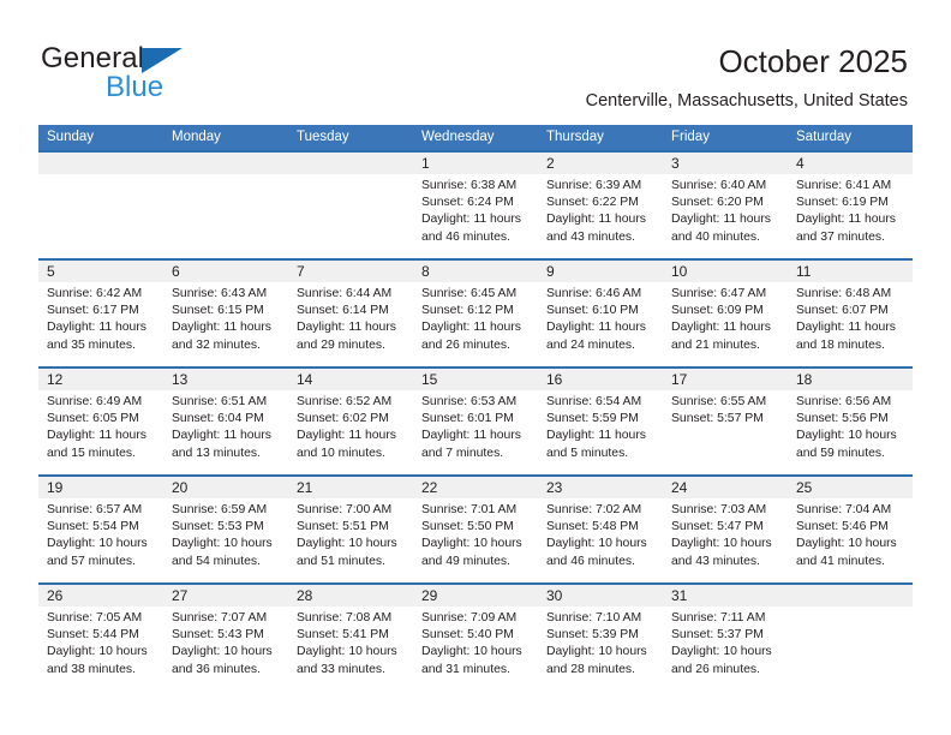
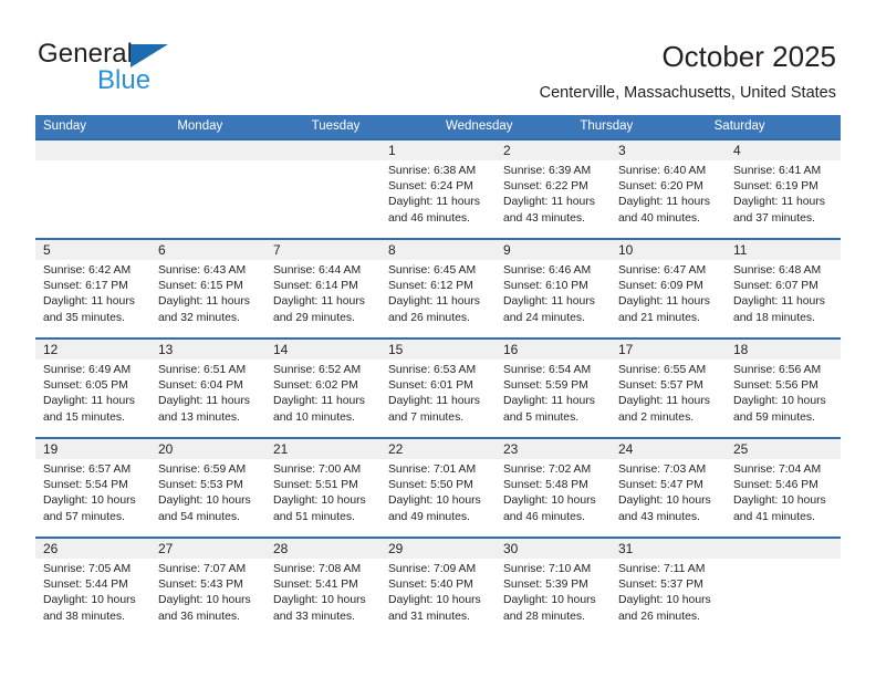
  General
  Blue
  October 2025
  Centerville, Massachusetts, United States
  Sunday
  Monday
  Tuesday
  Wednesday
  Thursday
- Friday
  Saturday
  1
  Sunrise: 6:38 AM
  Sunset: 6:24 PM
  Daylight: 11 hours and 46 minutes.
  2
  Sunrise: 6:39 AM
  Sunset: 6:22 PM
  Daylight: 11 hours and 43 minutes.
  3
  Sunrise: 6:40 AM
  Sunset: 6:20 PM
  Daylight: 11 hours and 40 minutes.
  4
  Sunrise: 6:41 AM
  Sunset: 6:19 PM
  Daylight: 11 hours and 37 minutes.
  5
  Sunrise: 6:42 AM
  Sunset: 6:17 PM
  Daylight: 11 hours and 35 minutes.
  6
  Sunrise: 6:43 AM
  Sunset: 6:15 PM
  Daylight: 11 hours and 32 minutes.
  7
  Sunrise: 6:44 AM
  Sunset: 6:14 PM
  Daylight: 11 hours and 29 minutes.
  8
  Sunrise: 6:45 AM
  Sunset: 6:12 PM
  Daylight: 11 hours and 26 minutes.
  9
  Sunrise: 6:46 AM
  Sunset: 6:10 PM
  Daylight: 11 hours and 24 minutes.
  10
  Sunrise: 6:47 AM
  Sunset: 6:09 PM
  Daylight: 11 hours and 21 minutes.
  11
  Sunrise: 6:48 AM
  Sunset: 6:07 PM
  Daylight: 11 hours and 18 minutes.
  12
  Sunrise: 6:49 AM
  Sunset: 6:05 PM
  Daylight: 11 hours and 15 minutes.
  13
  Sunrise: 6:51 AM
  Sunset: 6:04 PM
  Daylight: 11 hours and 13 minutes.
  14
  Sunrise: 6:52 AM
  Sunset: 6:02 PM
  Daylight: 11 hours and 10 minutes.
  15
  Sunrise: 6:53 AM
  Sunset: 6:01 PM
  Daylight: 11 hours and 7 minutes.
  16
  Sunrise: 6:54 AM
  Sunset: 5:59 PM
  Daylight: 11 hours and 5 minutes.
  17
  Sunrise: 6:55 AM
  Sunset: 5:57 PM
+ Daylight: 11 hours and 2 minutes.
  18
  Sunrise: 6:56 AM
  Sunset: 5:56 PM
  Daylight: 10 hours and 59 minutes.
  19
  Sunrise: 6:57 AM
  Sunset: 5:54 PM
  Daylight: 10 hours and 57 minutes.
  20
  Sunrise: 6:59 AM
  Sunset: 5:53 PM
  Daylight: 10 hours and 54 minutes.
  21
  Sunrise: 7:00 AM
  Sunset: 5:51 PM
  Daylight: 10 hours and 51 minutes.
  22
  Sunrise: 7:01 AM
  Sunset: 5:50 PM
  Daylight: 10 hours and 49 minutes.
  23
  Sunrise: 7:02 AM
  Sunset: 5:48 PM
  Daylight: 10 hours and 46 minutes.
  24
  Sunrise: 7:03 AM
  Sunset: 5:47 PM
  Daylight: 10 hours and 43 minutes.
  25
  Sunrise: 7:04 AM
  Sunset: 5:46 PM
  Daylight: 10 hours and 41 minutes.
  26
  Sunrise: 7:05 AM
  Sunset: 5:44 PM
  Daylight: 10 hours and 38 minutes.
  27
  Sunrise: 7:07 AM
  Sunset: 5:43 PM
  Daylight: 10 hours and 36 minutes.
  28
  Sunrise: 7:08 AM
  Sunset: 5:41 PM
  Daylight: 10 hours and 33 minutes.
  29
  Sunrise: 7:09 AM
  Sunset: 5:40 PM
  Daylight: 10 hours and 31 minutes.
  30
  Sunrise: 7:10 AM
  Sunset: 5:39 PM
  Daylight: 10 hours and 28 minutes.
  31
  Sunrise: 7:11 AM
  Sunset: 5:37 PM
  Daylight: 10 hours and 26 minutes.
